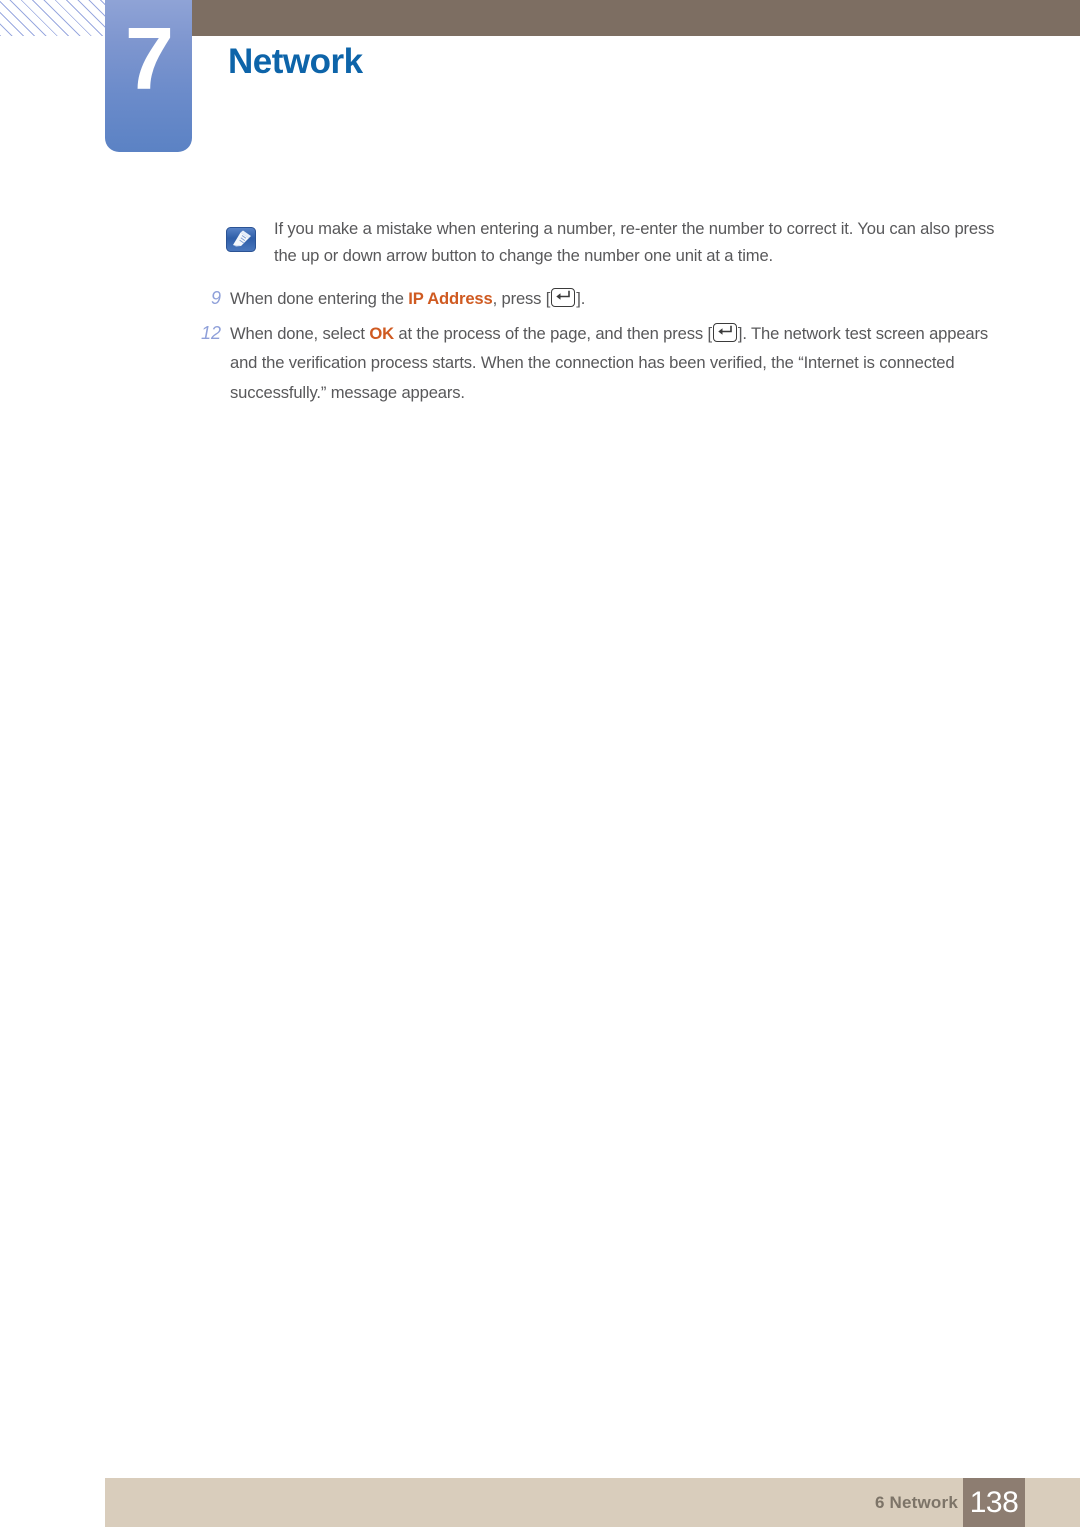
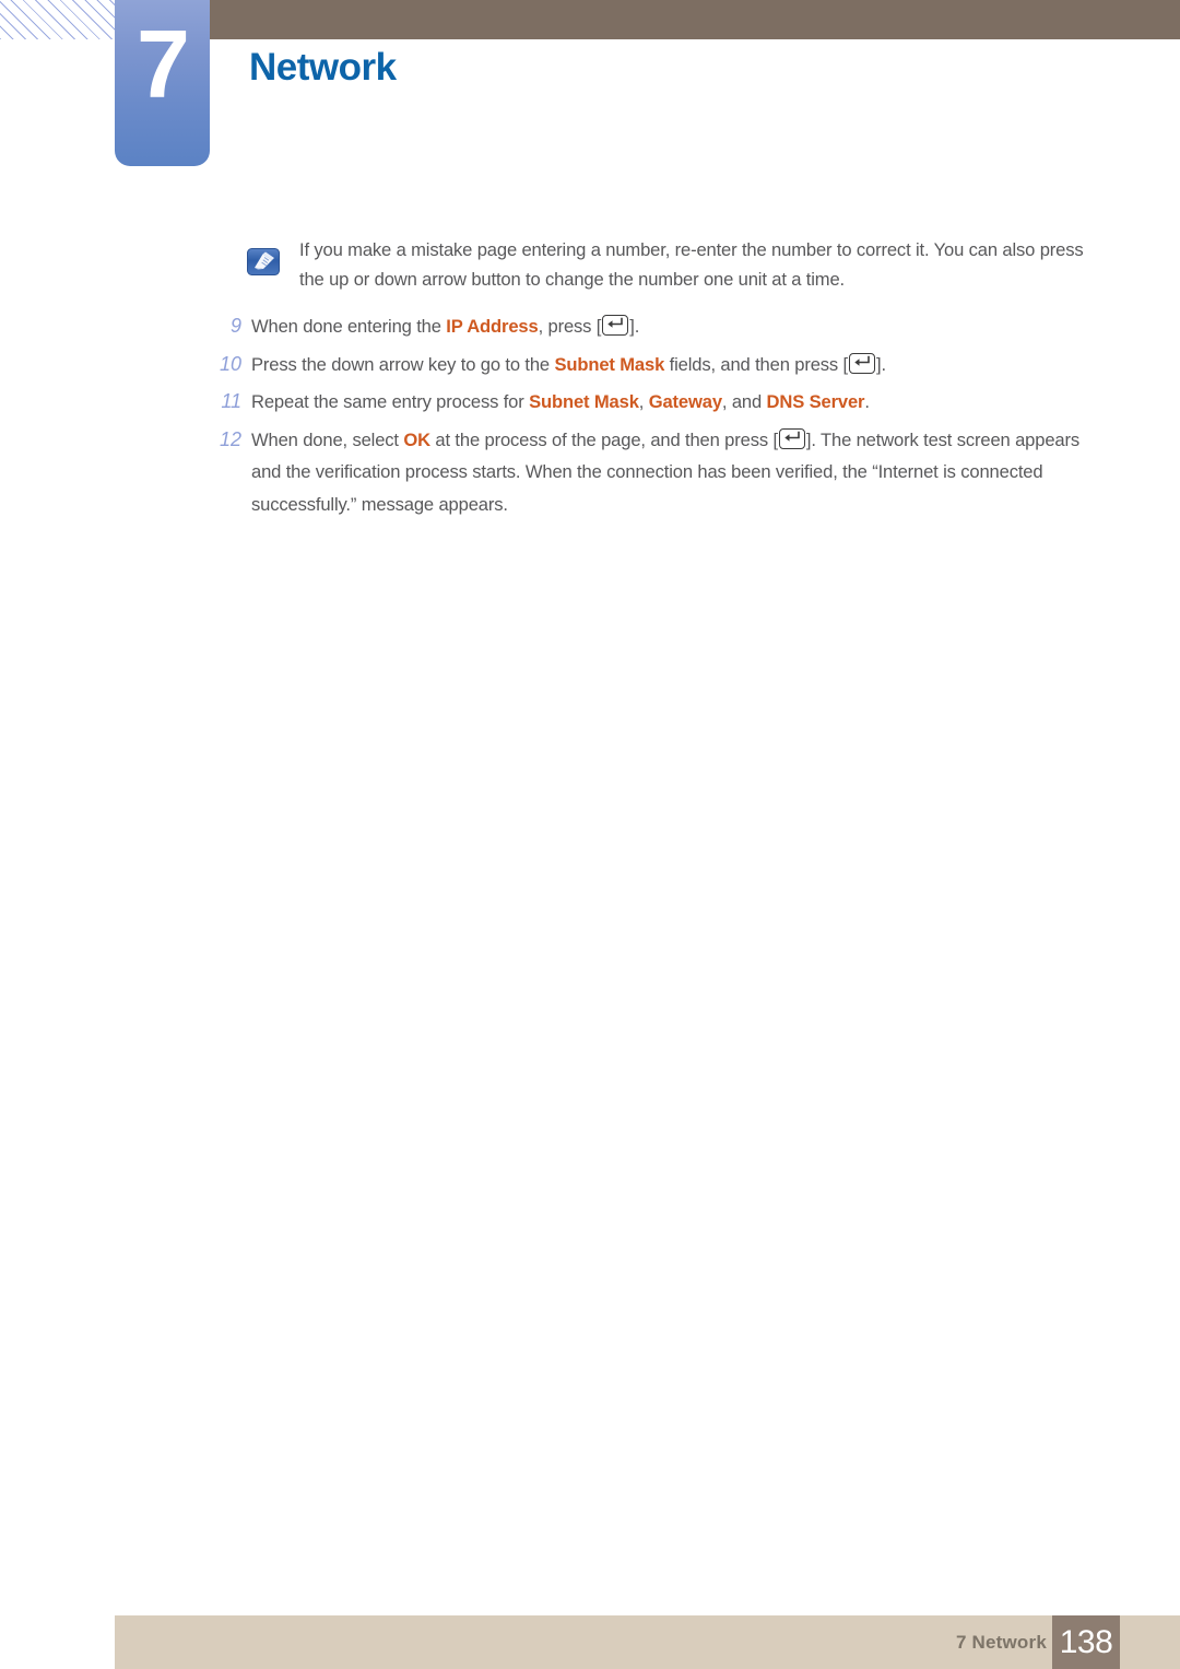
  7
  Network
- If you make a mistake when entering a number, re-enter the number to correct it. You can also press the up or down arrow button to change the number one unit at a time.
+ If you make a mistake page entering a number, re-enter the number to correct it. You can also press the up or down arrow button to change the number one unit at a time.
  9
  When done entering the IP Address, press [ ].
+ 10
+ Press the down arrow key to go to the Subnet Mask fields, and then press [ ].
+ 11
+ Repeat the same entry process for Subnet Mask, Gateway, and DNS Server.
  12
  When done, select OK at the process of the page, and then press [ ]. The network test screen appears and the verification process starts. When the connection has been verified, the “Internet is connected successfully.” message appears.
- 6 Network
+ 7 Network
  138
